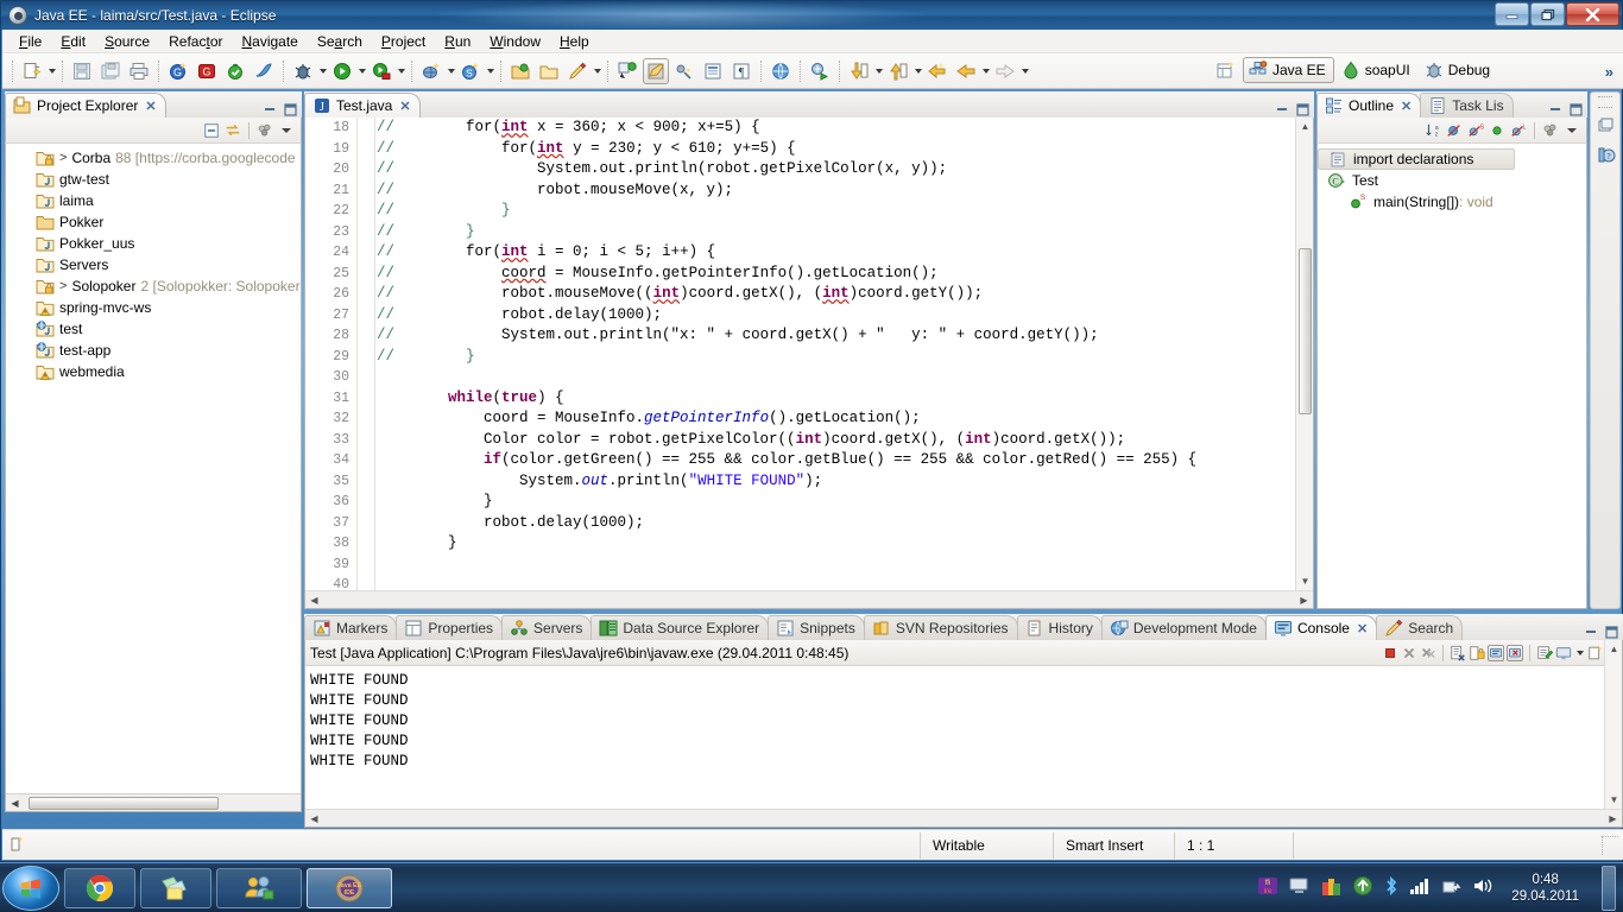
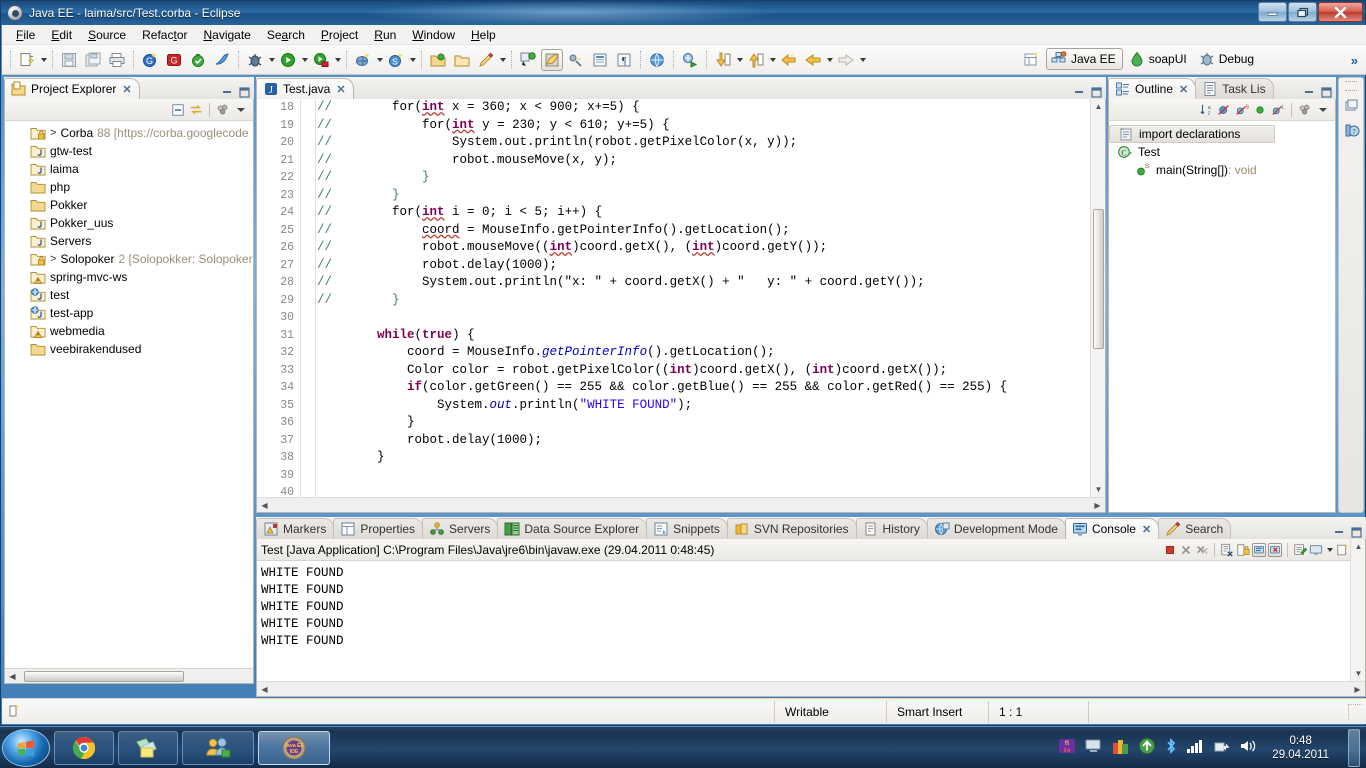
- Java EE - laima/src/Test.java - Eclipse
+ Java EE - laima/src/Test.corba - Eclipse
  File
  Edit
  Source
  Refactor
  Navigate
  Search
  Project
  Run
  Window
  Help
  G
  G
  S
  ¶
  Java EE
  soapUI
  Debug
  »
  Project Explorer
  ✕
  >
  Corba
  88 [https://corba.googlecode
  gtw-test
  laima
+ php
  Pokker
  Pokker_uus
  Servers
  >
  Solopoker
  2 [Solopokker: Solopoker
  spring-mvc-ws
  test
  test-app
  webmedia
+ veebirakendused
  ◀
  J
  Test.java
  ✕
  18
  19
  20
  21
  22
  23
  24
  25
  26
  27
  28
  29
  30
  31
  32
  33
  34
  35
  36
  37
  38
  39
  40
  // for(int x = 360; x < 900; x+=5) {
  // for(int y = 230; y < 610; y+=5) {
  // System.out.println(robot.getPixelColor(x, y));
  // robot.mouseMove(x, y);
  // }
  // }
  // for(int i = 0; i < 5; i++) {
  // coord = MouseInfo.getPointerInfo().getLocation();
  // robot.mouseMove((int)coord.getX(), (int)coord.getY());
  // robot.delay(1000);
  // System.out.println("x: " + coord.getX() + " y: " + coord.getY());
  // }
  while(true) {
  coord = MouseInfo.getPointerInfo().getLocation();
  Color color = robot.getPixelColor((int)coord.getX(), (int)coord.getX());
  if(color.getGreen() == 255 && color.getBlue() == 255 && color.getRed() == 255) {
  System.out.println("WHITE FOUND");
  }
  robot.delay(1000);
  }
  ▲
  ▼
  ◀
  ▶
  Outline
  ✕
  Task Lis
  import declarations
  C
  Test
  main(String[])
  : void
  ?
  Markers
  Properties
  Servers
  Data Source Explorer
  Snippets
  SVN Repositories
  History
  Development Mode
  Console
  ✕
  Search
  Test [Java Application] C:\Program Files\Java\jre6\bin\javaw.exe (29.04.2011 0:48:45)
  WHITE FOUND
  WHITE FOUND
  WHITE FOUND
  WHITE FOUND
  WHITE FOUND
  ▲
  ▼
  ◀
  ▶
  Writable
  Smart Insert
  1 : 1
  0:48
  29.04.2011
